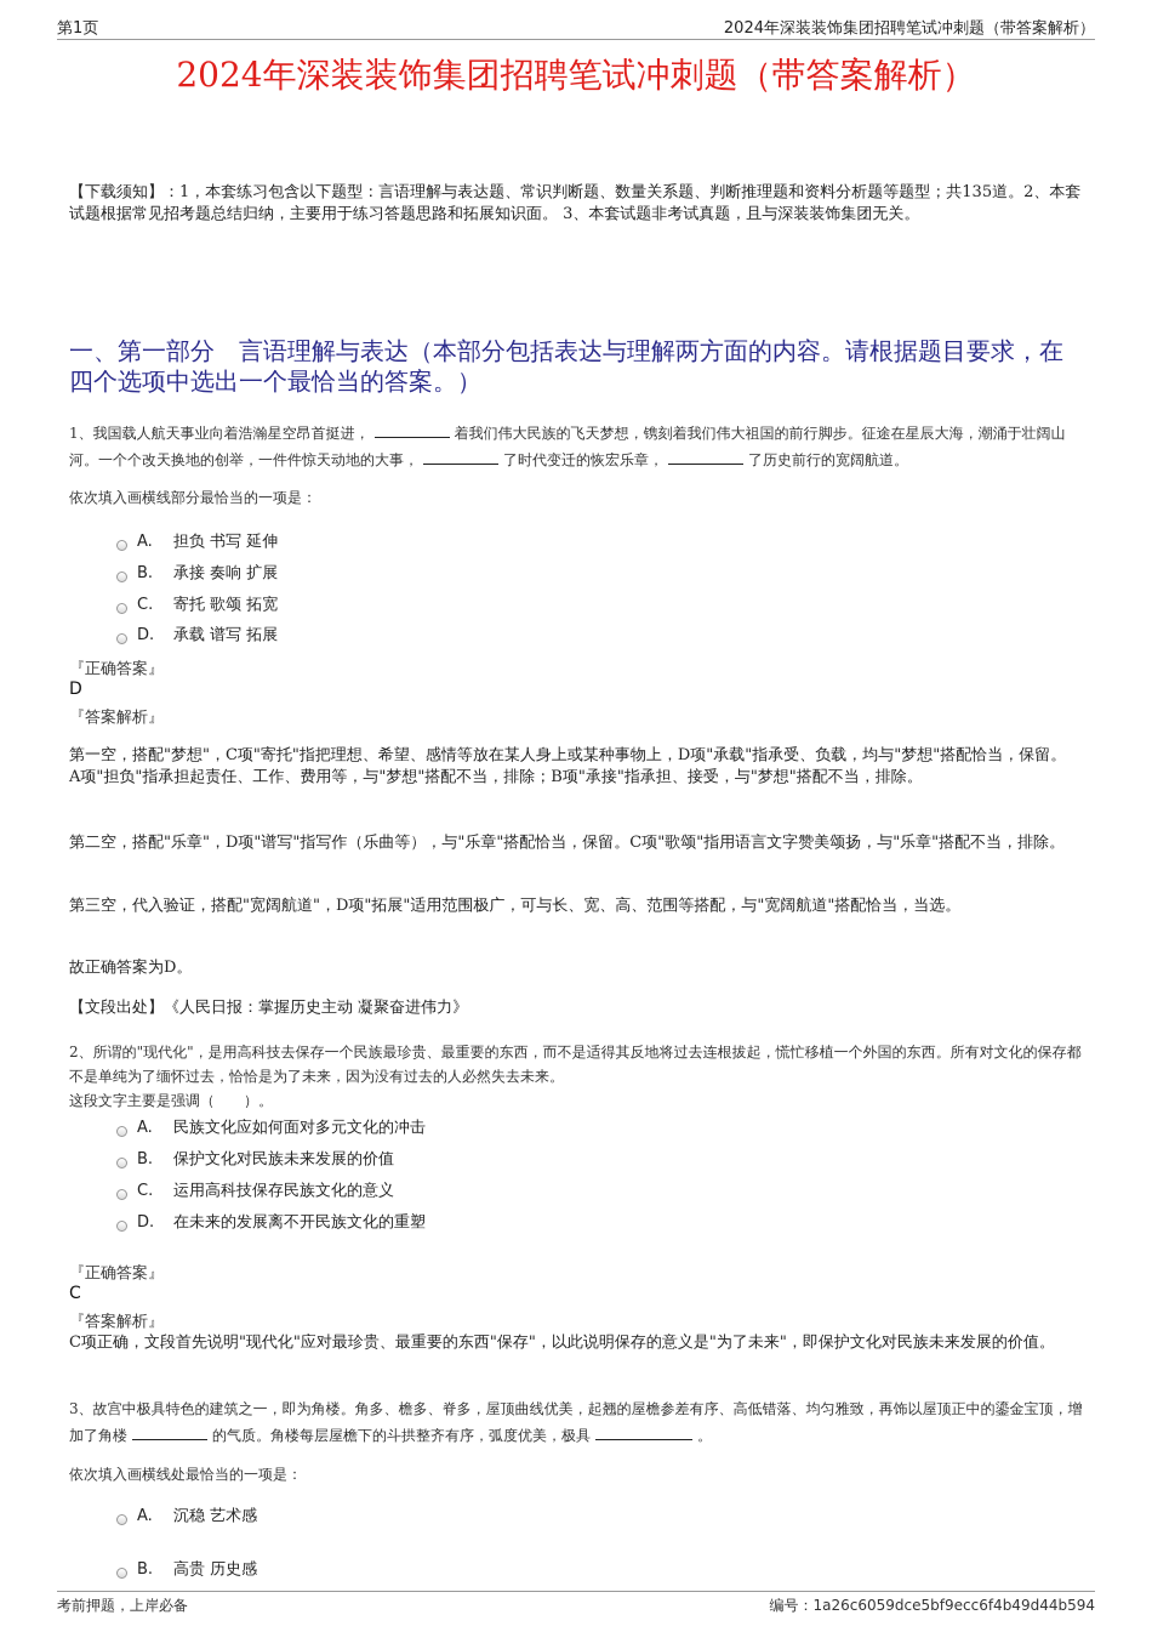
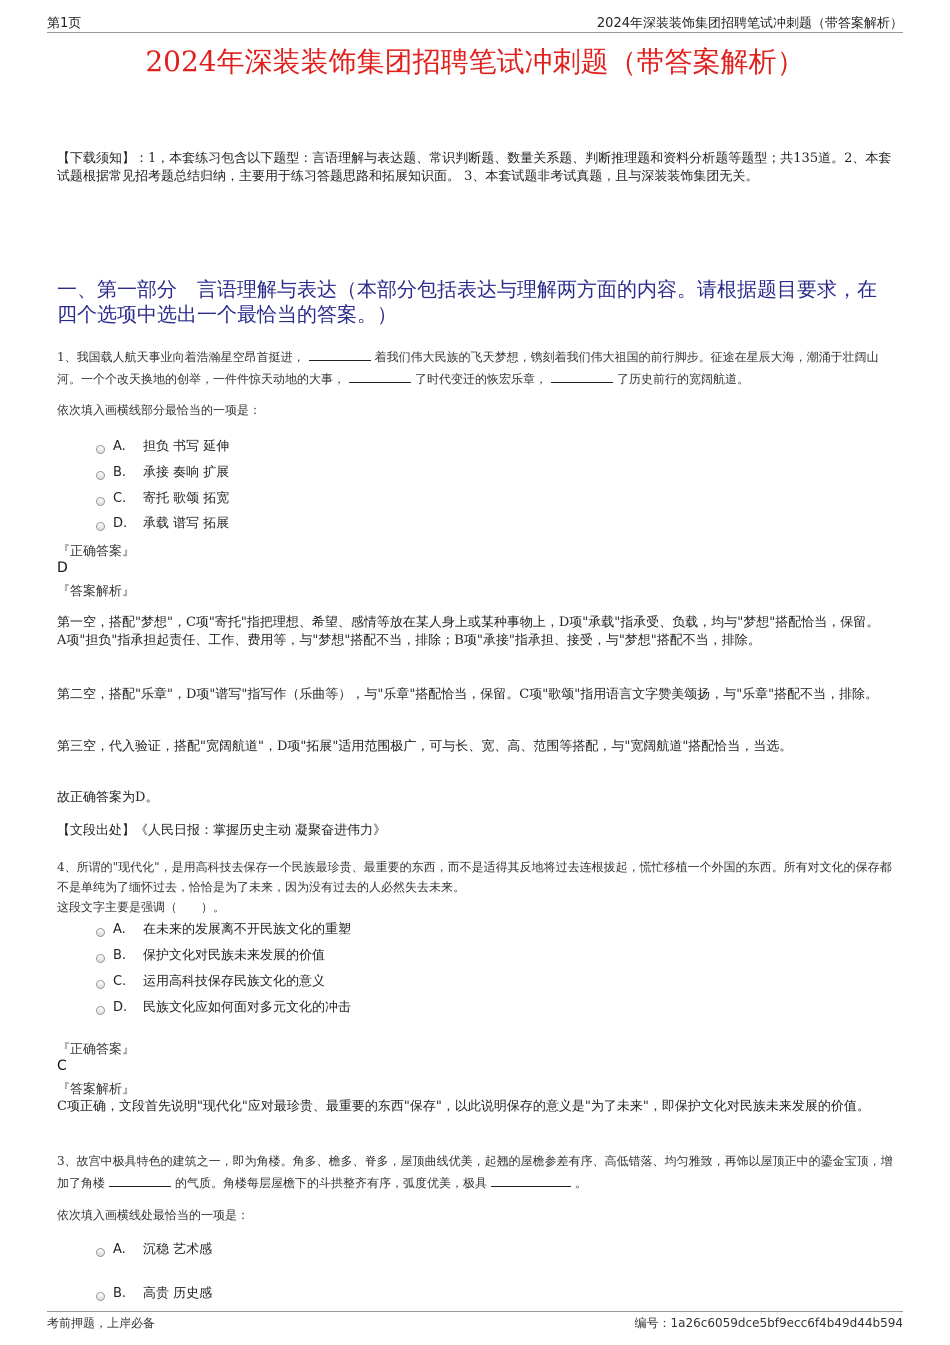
  第1页
  2024年深装装饰集团招聘笔试冲刺题（带答案解析）
  2024年深装装饰集团招聘笔试冲刺题（带答案解析）
  【下载须知】：1，本套练习包含以下题型：言语理解与表达题、常识判断题、数量关系题、判断推理题和资料分析题等题型；共135道。2、本套试题根据常见招考题总结归纳，主要用于练习答题思路和拓展知识面。 3、本套试题非考试真题，且与深装装饰集团无关。
  一、第一部分 言语理解与表达（本部分包括表达与理解两方面的内容。请根据题目要求，在四个选项中选出一个最恰当的答案。）
  1、我国载人航天事业向着浩瀚星空昂首挺进， 着我们伟大民族的飞天梦想，镌刻着我们伟大祖国的前行脚步。征途在星辰大海，潮涌于壮阔山河。一个个改天换地的创举，一件件惊天动地的大事， 了时代变迁的恢宏乐章， 了历史前行的宽阔航道。
  依次填入画横线部分最恰当的一项是：
  A.
  担负 书写 延伸
  B.
  承接 奏响 扩展
  C.
  寄托 歌颂 拓宽
  D.
  承载 谱写 拓展
  『正确答案』
  D
  『答案解析』
  第一空，搭配"梦想"，C项"寄托"指把理想、希望、感情等放在某人身上或某种事物上，D项"承载"指承受、负载，均与"梦想"搭配恰当，保留。A项"担负"指承担起责任、工作、费用等，与"梦想"搭配不当，排除；B项"承接"指承担、接受，与"梦想"搭配不当，排除。
  第二空，搭配"乐章"，D项"谱写"指写作（乐曲等），与"乐章"搭配恰当，保留。C项"歌颂"指用语言文字赞美颂扬，与"乐章"搭配不当，排除。
  第三空，代入验证，搭配"宽阔航道"，D项"拓展"适用范围极广，可与长、宽、高、范围等搭配，与"宽阔航道"搭配恰当，当选。
  故正确答案为D。
  【文段出处】《人民日报：掌握历史主动 凝聚奋进伟力》
- 2、所谓的"现代化"，是用高科技去保存一个民族最珍贵、最重要的东西，而不是适得其反地将过去连根拔起，慌忙移植一个外国的东西。所有对文化的保存都不是单纯为了缅怀过去，恰恰是为了未来，因为没有过去的人必然失去未来。
+ 4、所谓的"现代化"，是用高科技去保存一个民族最珍贵、最重要的东西，而不是适得其反地将过去连根拔起，慌忙移植一个外国的东西。所有对文化的保存都不是单纯为了缅怀过去，恰恰是为了未来，因为没有过去的人必然失去未来。
  这段文字主要是强调（ ）。
  A.
- 民族文化应如何面对多元文化的冲击
+ 在未来的发展离不开民族文化的重塑
  B.
  保护文化对民族未来发展的价值
  C.
  运用高科技保存民族文化的意义
  D.
- 在未来的发展离不开民族文化的重塑
+ 民族文化应如何面对多元文化的冲击
  『正确答案』
  C
  『答案解析』
  C项正确，文段首先说明"现代化"应对最珍贵、最重要的东西"保存"，以此说明保存的意义是"为了未来"，即保护文化对民族未来发展的价值。
  3、故宫中极具特色的建筑之一，即为角楼。角多、檐多、脊多，屋顶曲线优美，起翘的屋檐参差有序、高低错落、均匀雅致，再饰以屋顶正中的鎏金宝顶，增加了角楼 的气质。角楼每层屋檐下的斗拱整齐有序，弧度优美，极具 。
  依次填入画横线处最恰当的一项是：
  A.
  沉稳 艺术感
  B.
  高贵 历史感
  考前押题，上岸必备
  编号：1a26c6059dce5bf9ecc6f4b49d44b594
